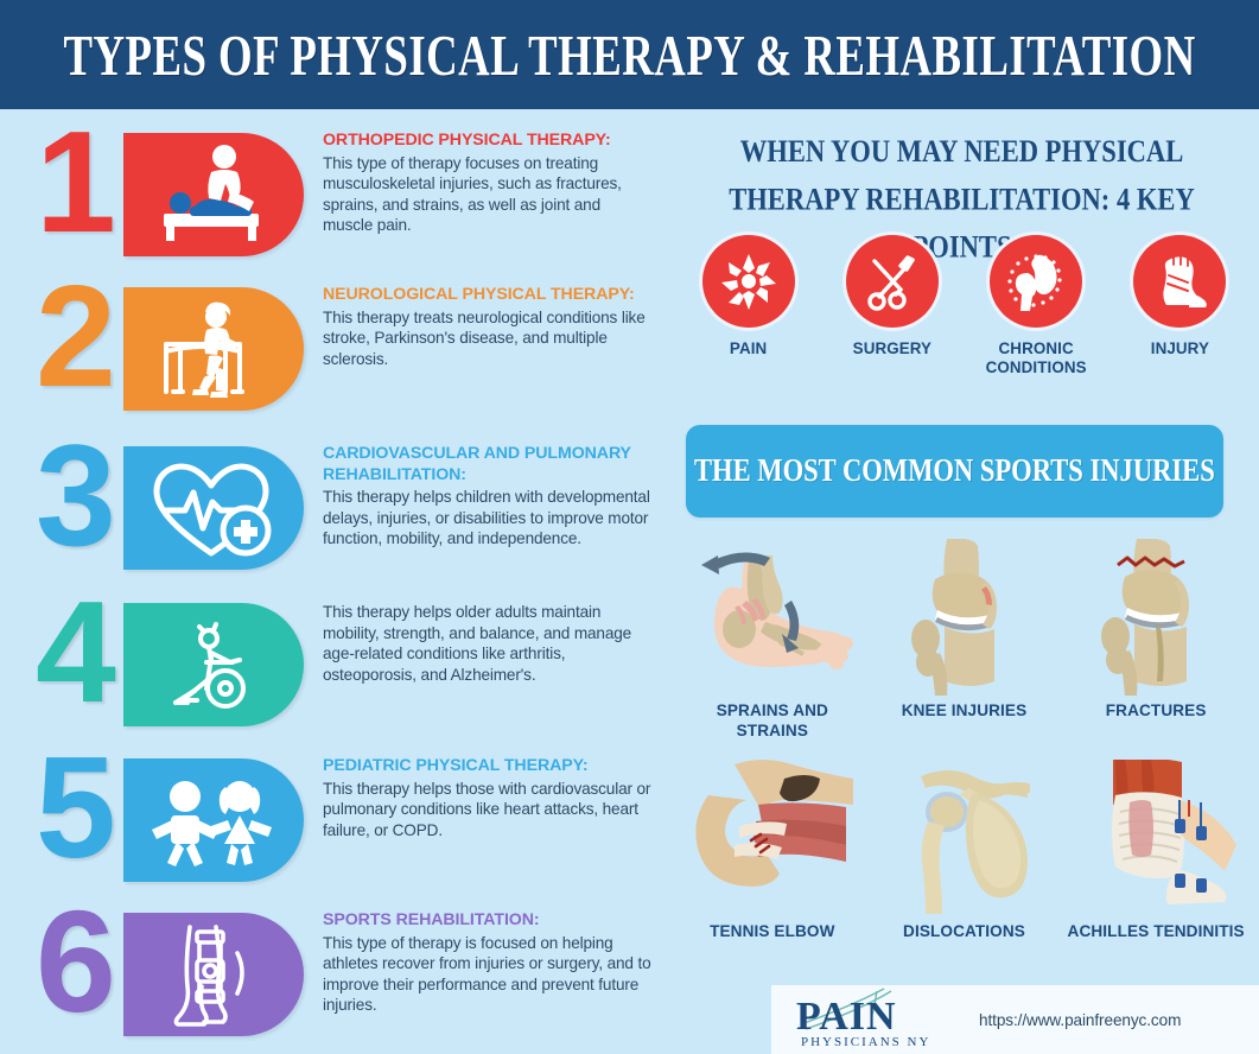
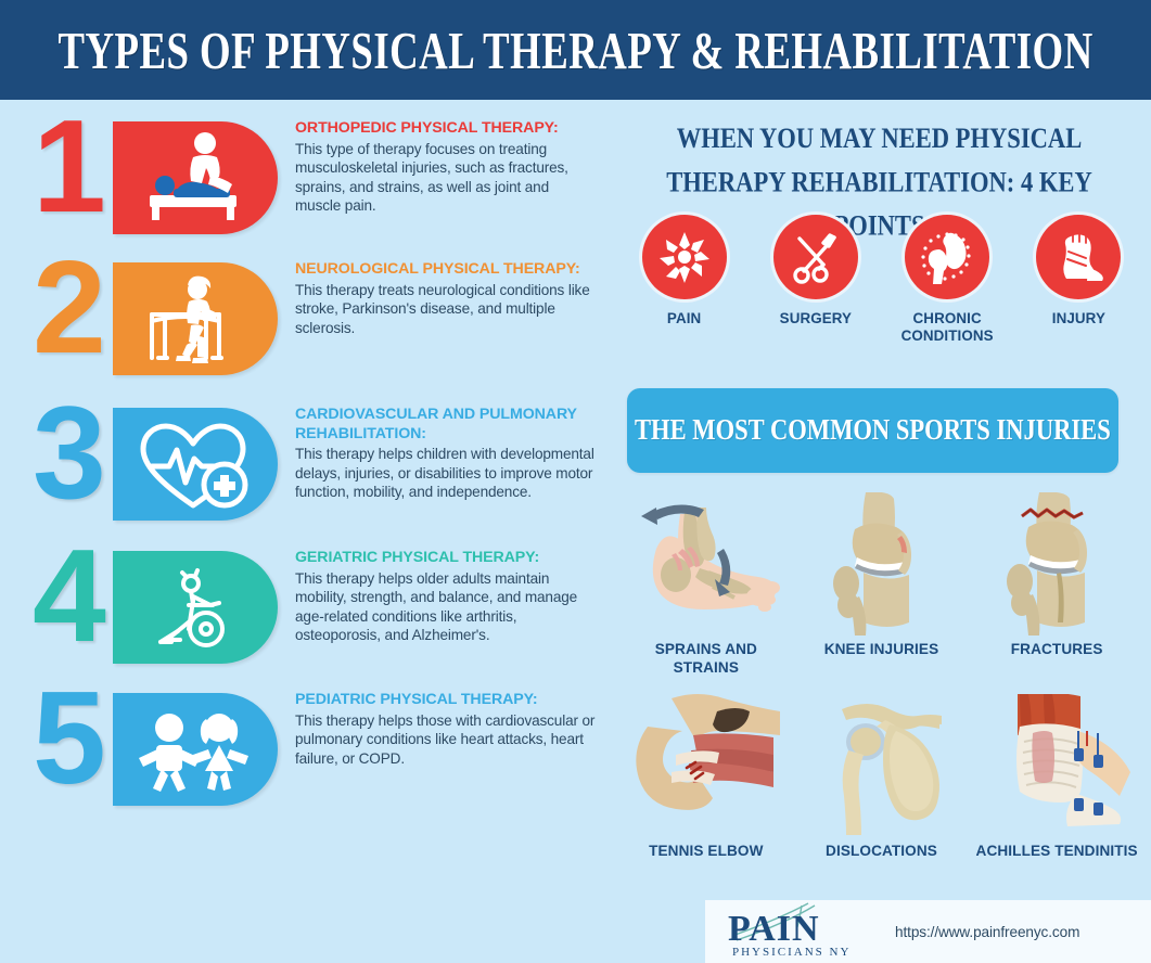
  TYPES OF PHYSICAL THERAPY & REHABILITATION
  1
  ORTHOPEDIC PHYSICAL THERAPY:
  This type of therapy focuses on treating musculoskeletal injuries, such as fractures, sprains, and strains, as well as joint and muscle pain.
  2
  NEUROLOGICAL PHYSICAL THERAPY:
  This therapy treats neurological conditions like stroke, Parkinson's disease, and multiple sclerosis.
  3
  CARDIOVASCULAR AND PULMONARY REHABILITATION:
  This therapy helps children with developmental delays, injuries, or disabilities to improve motor function, mobility, and independence.
  4
+ GERIATRIC PHYSICAL THERAPY:
  This therapy helps older adults maintain mobility, strength, and balance, and manage age-related conditions like arthritis, osteoporosis, and Alzheimer's.
  5
  PEDIATRIC PHYSICAL THERAPY:
  This therapy helps those with cardiovascular or pulmonary conditions like heart attacks, heart failure, or COPD.
- 6
- SPORTS REHABILITATION:
- This type of therapy is focused on helping athletes recover from injuries or surgery, and to improve their performance and prevent future injuries.
  WHEN YOU MAY NEED PHYSICAL THERAPY REHABILITATION: 4 KEY OINT
  PAIN
  SURGERY
  CHRONIC CONDITIONS
  INJURY
  THE MOST COMMON SPORTS INJURIES
  SPRAINS AND STRAINS
  KNEE INJURIES
  FRACTURES
  TENNIS ELBOW
  DISLOCATIONS
  ACHILLES TENDINITIS
  PAIN
  PHYSICIANS NY
  https://www.painfreenyc.com
